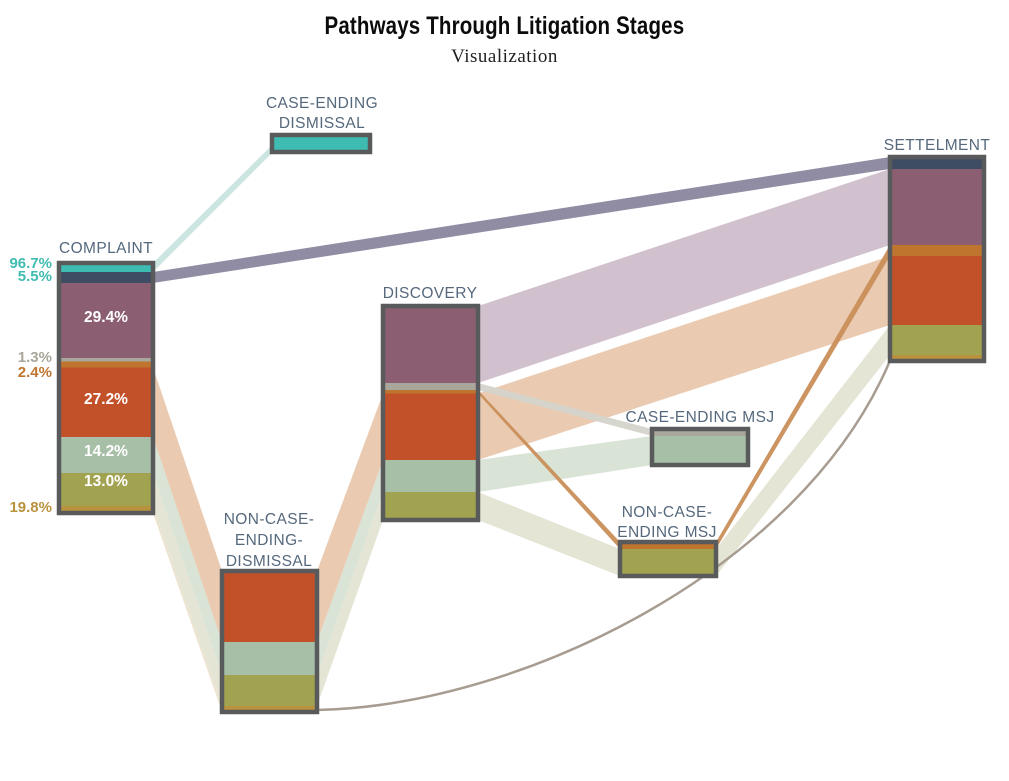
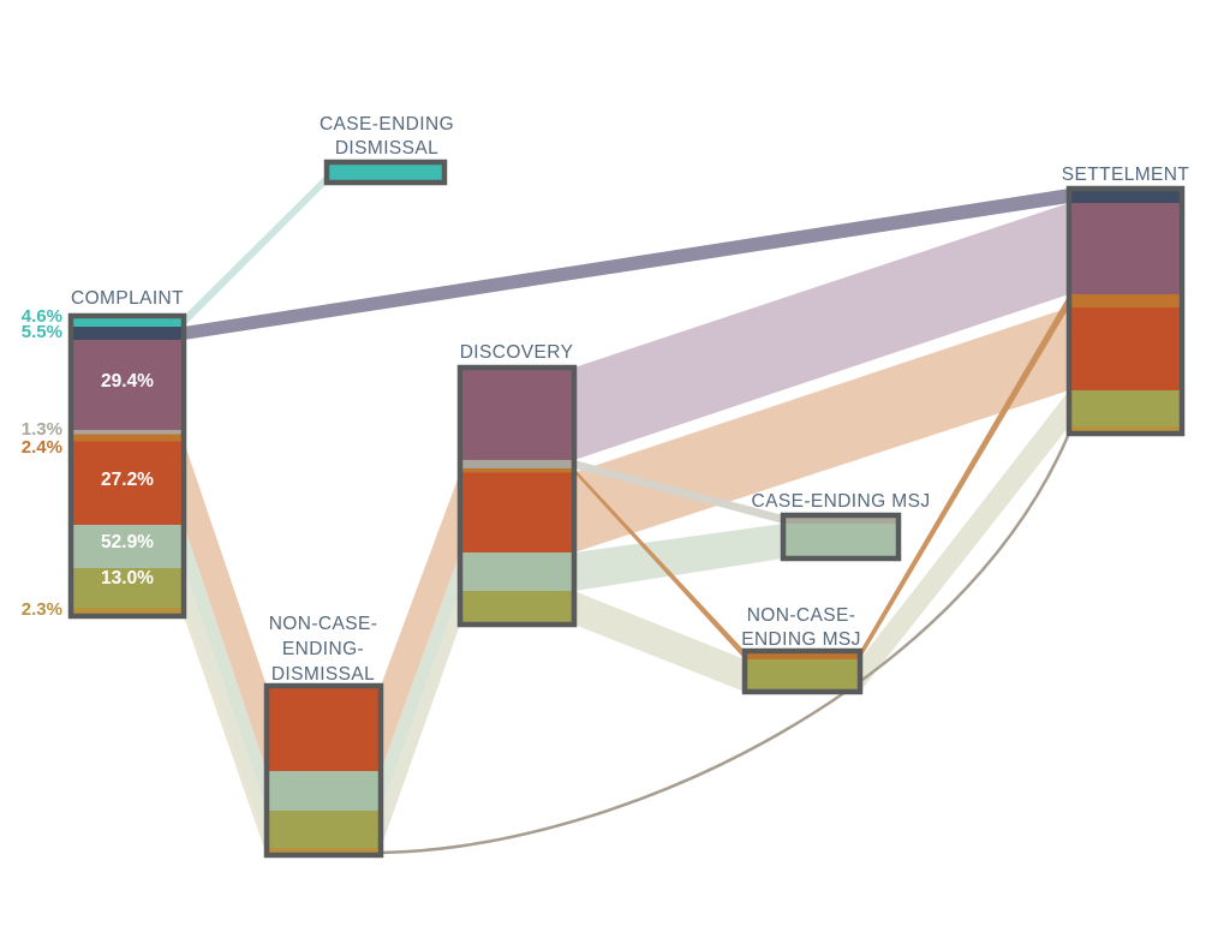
- Pathways Through Litigation Stages
- Visualization
- 96.7%
+ 4.6%
  5.5%
  29.4%
  1.3%
  2.4%
  27.2%
- 14.2%
+ 52.9%
  13.0%
- 19.8%
+ 2.3%
  COMPLAINT
  CASE-ENDING
  DISMISSAL
  DISCOVERY
  NON-CASE-
  ENDING-
  DISMISSAL
  CASE-ENDING MSJ
  NON-CASE-
  ENDING MSJ
  SETTELMENT
